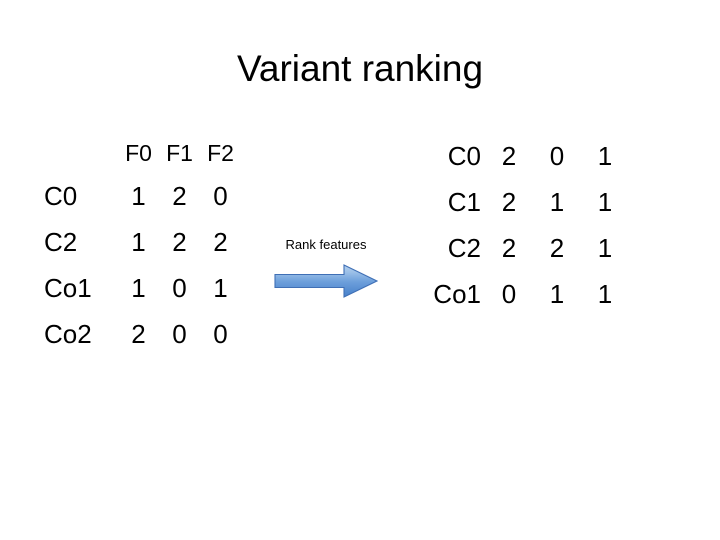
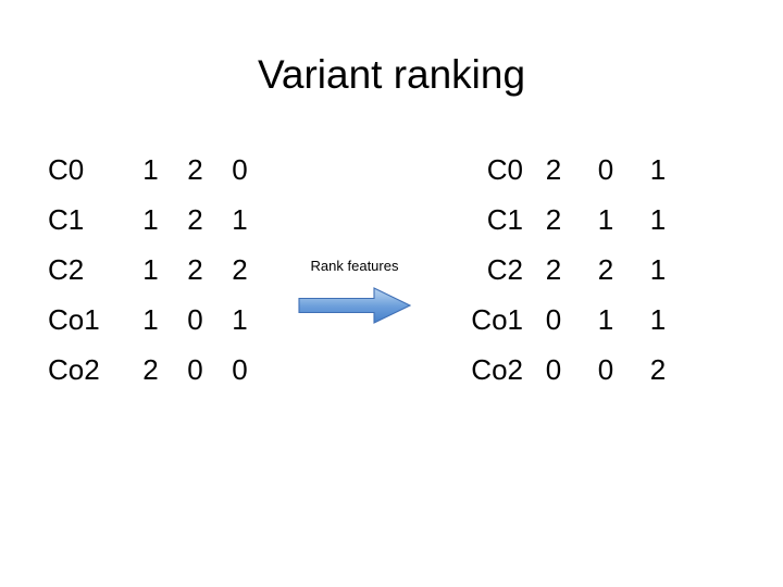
  Variant ranking
- 	F0	F1	F2
  C0	1	2	0
+ C1	1	2	1
  C2	1	2	2
  Co1	1	0	1
  Co2	2	0	0
  Rank features
  C0	2	0	1
  C1	2	1	1
  C2	2	2	1
  Co1	0	1	1
+ Co2	0	0	2
